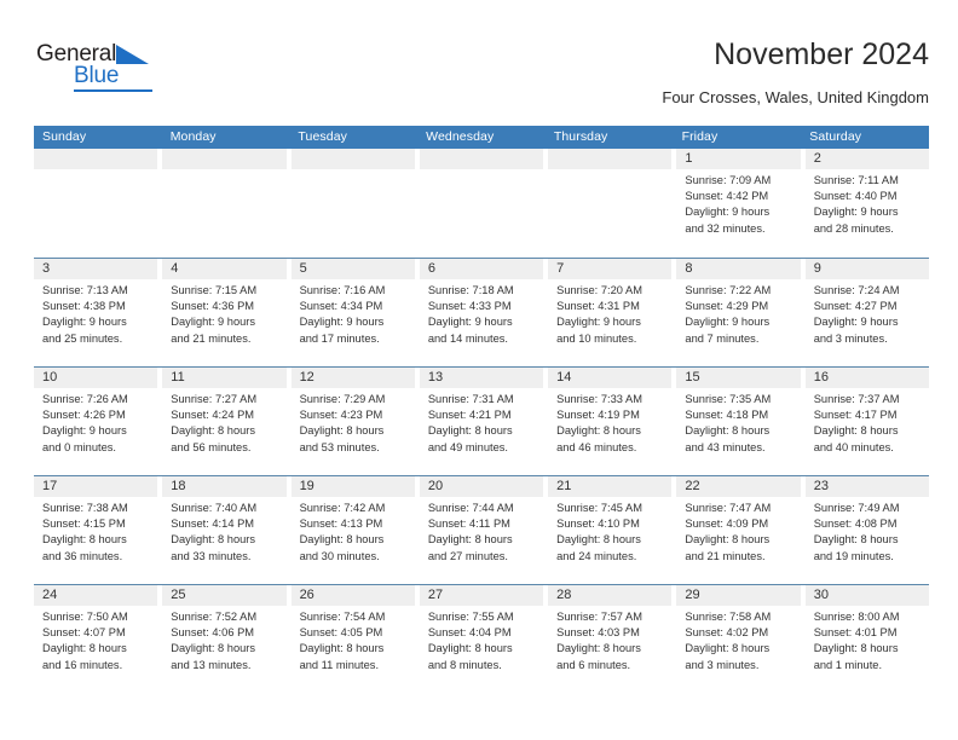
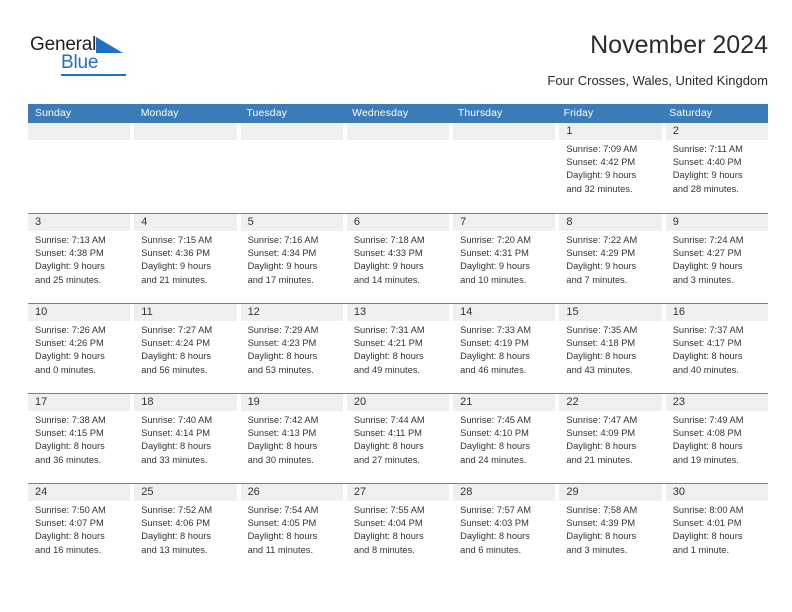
  General
  Blue
  November 2024
  Four Crosses, Wales, United Kingdom
  Sunday
  Monday
  Tuesday
  Wednesday
  Thursday
  Friday
  Saturday
  1
  Sunrise: 7:09 AM
  Sunset: 4:42 PM
  Daylight: 9 hours
  and 32 minutes.
  2
  Sunrise: 7:11 AM
  Sunset: 4:40 PM
  Daylight: 9 hours
  and 28 minutes.
  3
  Sunrise: 7:13 AM
  Sunset: 4:38 PM
  Daylight: 9 hours
  and 25 minutes.
  4
  Sunrise: 7:15 AM
  Sunset: 4:36 PM
  Daylight: 9 hours
  and 21 minutes.
  5
  Sunrise: 7:16 AM
  Sunset: 4:34 PM
  Daylight: 9 hours
  and 17 minutes.
  6
  Sunrise: 7:18 AM
  Sunset: 4:33 PM
  Daylight: 9 hours
  and 14 minutes.
  7
  Sunrise: 7:20 AM
  Sunset: 4:31 PM
  Daylight: 9 hours
  and 10 minutes.
  8
  Sunrise: 7:22 AM
  Sunset: 4:29 PM
  Daylight: 9 hours
  and 7 minutes.
  9
  Sunrise: 7:24 AM
  Sunset: 4:27 PM
  Daylight: 9 hours
  and 3 minutes.
  10
  Sunrise: 7:26 AM
  Sunset: 4:26 PM
  Daylight: 9 hours
  and 0 minutes.
  11
  Sunrise: 7:27 AM
  Sunset: 4:24 PM
  Daylight: 8 hours
  and 56 minutes.
  12
  Sunrise: 7:29 AM
  Sunset: 4:23 PM
  Daylight: 8 hours
  and 53 minutes.
  13
  Sunrise: 7:31 AM
  Sunset: 4:21 PM
  Daylight: 8 hours
  and 49 minutes.
  14
  Sunrise: 7:33 AM
  Sunset: 4:19 PM
  Daylight: 8 hours
  and 46 minutes.
  15
  Sunrise: 7:35 AM
  Sunset: 4:18 PM
  Daylight: 8 hours
  and 43 minutes.
  16
  Sunrise: 7:37 AM
  Sunset: 4:17 PM
  Daylight: 8 hours
  and 40 minutes.
  17
  Sunrise: 7:38 AM
  Sunset: 4:15 PM
  Daylight: 8 hours
  and 36 minutes.
  18
  Sunrise: 7:40 AM
  Sunset: 4:14 PM
  Daylight: 8 hours
  and 33 minutes.
  19
  Sunrise: 7:42 AM
  Sunset: 4:13 PM
  Daylight: 8 hours
  and 30 minutes.
  20
  Sunrise: 7:44 AM
  Sunset: 4:11 PM
  Daylight: 8 hours
  and 27 minutes.
  21
  Sunrise: 7:45 AM
  Sunset: 4:10 PM
  Daylight: 8 hours
  and 24 minutes.
  22
  Sunrise: 7:47 AM
  Sunset: 4:09 PM
  Daylight: 8 hours
  and 21 minutes.
  23
  Sunrise: 7:49 AM
  Sunset: 4:08 PM
  Daylight: 8 hours
  and 19 minutes.
  24
  Sunrise: 7:50 AM
  Sunset: 4:07 PM
  Daylight: 8 hours
  and 16 minutes.
  25
  Sunrise: 7:52 AM
  Sunset: 4:06 PM
  Daylight: 8 hours
  and 13 minutes.
  26
  Sunrise: 7:54 AM
  Sunset: 4:05 PM
  Daylight: 8 hours
  and 11 minutes.
  27
  Sunrise: 7:55 AM
  Sunset: 4:04 PM
  Daylight: 8 hours
  and 8 minutes.
  28
  Sunrise: 7:57 AM
  Sunset: 4:03 PM
  Daylight: 8 hours
  and 6 minutes.
  29
  Sunrise: 7:58 AM
- Sunset: 4:02 PM
+ Sunset: 4:39 PM
  Daylight: 8 hours
  and 3 minutes.
  30
  Sunrise: 8:00 AM
  Sunset: 4:01 PM
  Daylight: 8 hours
  and 1 minute.
